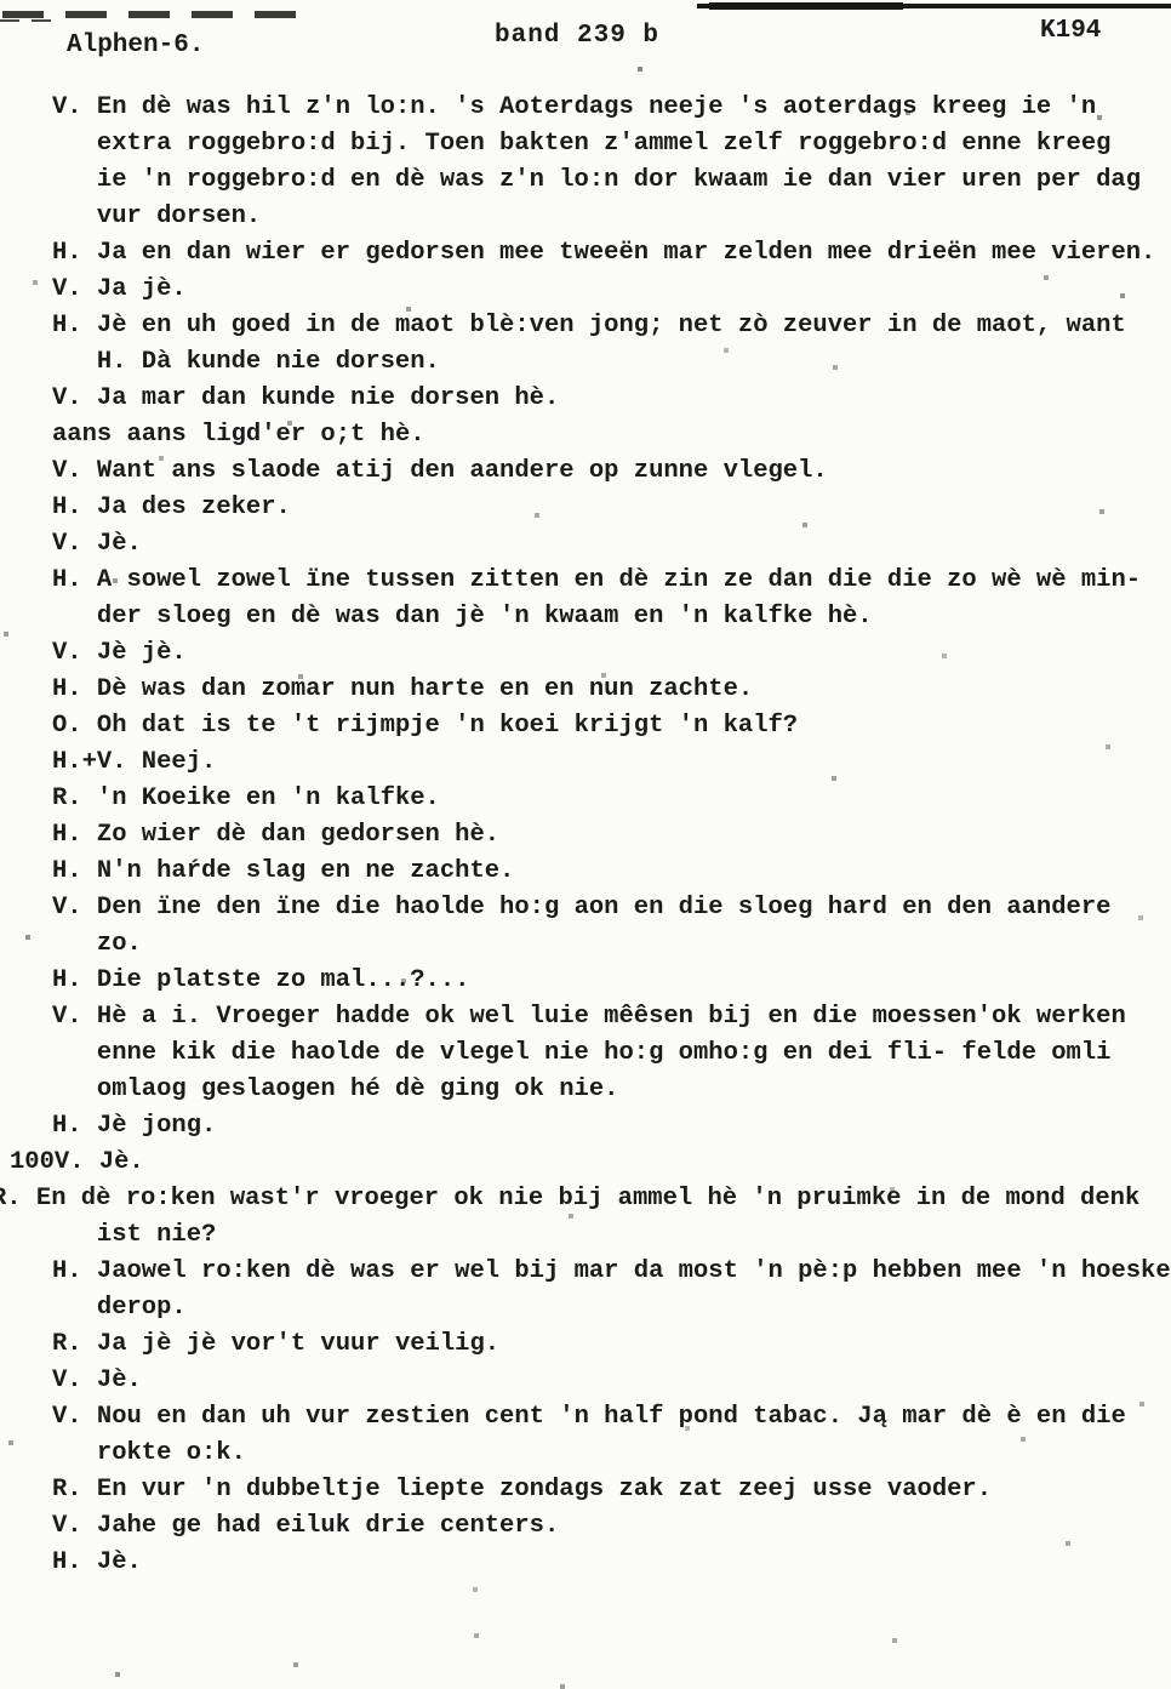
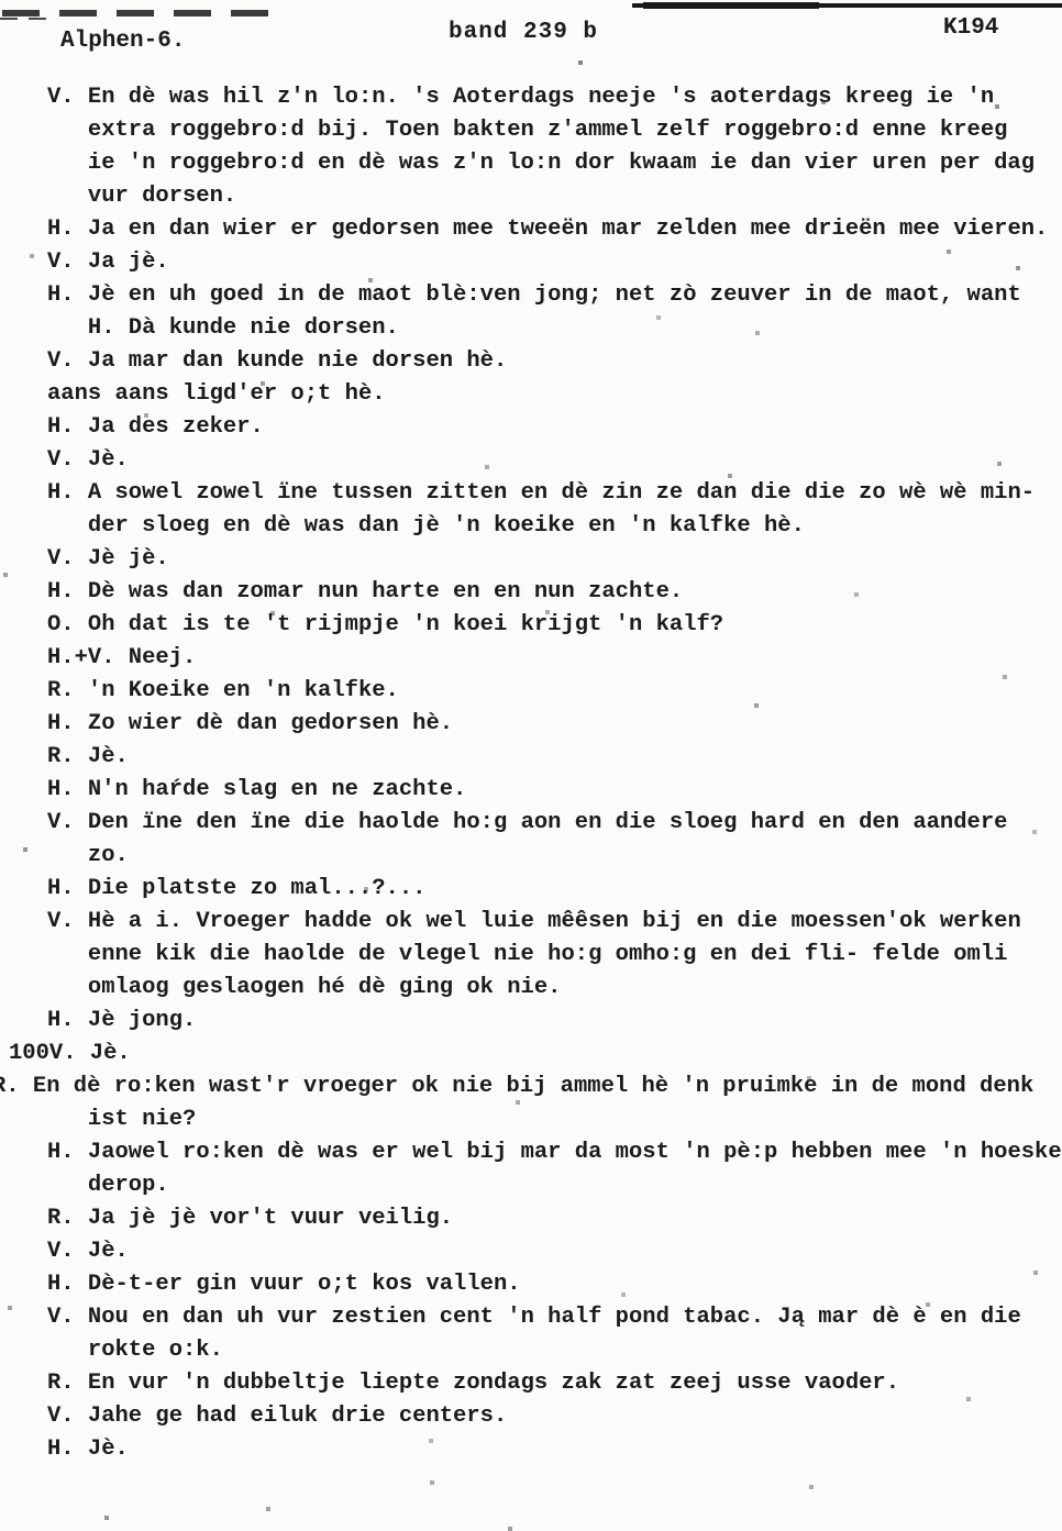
  Alphen-6.
  band 239 b
  K194
  V. En dè was hil z'n lo:n. 's Aoterdags neeje 's aoterdags kreeg ie 'n
  extra roggebro:d bij. Toen bakten z'ammel zelf roggebro:d enne kreeg
  ie 'n roggebro:d en dè was z'n lo:n dor kwaam ie dan vier uren per dag
  vur dorsen.
  H. Ja en dan wier er gedorsen mee tweeën mar zelden mee drieën mee vieren.
  V. Ja jè.
  H. Jè en uh goed in de maot blè:ven jong; net zò zeuver in de maot, want
  H. Dà kunde nie dorsen.
  V. Ja mar dan kunde nie dorsen hè.
  aans aans ligd'er o;t hè.
- V. Want ans slaode atij den aandere op zunne vlegel.
  H. Ja des zeker.
  V. Jè.
  H. A sowel zowel ïne tussen zitten en dè zin ze dan die die zo wè wè min-
- der sloeg en dè was dan jè 'n kwaam en 'n kalfke hè.
+ der sloeg en dè was dan jè 'n koeike en 'n kalfke hè.
  V. Jè jè.
  H. Dè was dan zomar nun harte en en nun zachte.
  O. Oh dat is te 't rijmpje 'n koei krijgt 'n kalf?
  H.+V. Neej.
  R. 'n Koeike en 'n kalfke.
  H. Zo wier dè dan gedorsen hè.
+ R. Jè.
  H. N'n haŕde slag en ne zachte.
  V. Den ïne den ïne die haolde ho:g aon en die sloeg hard en den aandere
  zo.
  H. Die platste zo mal...?...
  V. Hè a i. Vroeger hadde ok wel luie mêêsen bij en die moessen'ok werken
  enne kik die haolde de vlegel nie ho:g omho:g en dei fli- felde omli
  omlaog geslaogen hé dè ging ok nie.
  H. Jè jong.
  100V. Jè.
  . En dè ro:ken wast'r vroeger ok nie bij ammel hè 'n pruimke in de mond denk
  ist nie?
  H. Jaowel ro:ken dè was er wel bij mar da most 'n pè:p hebben mee 'n hoeske
  derop.
  R. Ja jè jè vor't vuur veilig.
  V. Jè.
+ H. Dè-t-er gin vuur o;t kos vallen.
  V. Nou en dan uh vur zestien cent 'n half pond tabac. Ją mar dè è en die
  rokte o:k.
  R. En vur 'n dubbeltje liepte zondags zak zat zeej usse vaoder.
  V. Jahe ge had eiluk drie centers.
  H. Jè.
